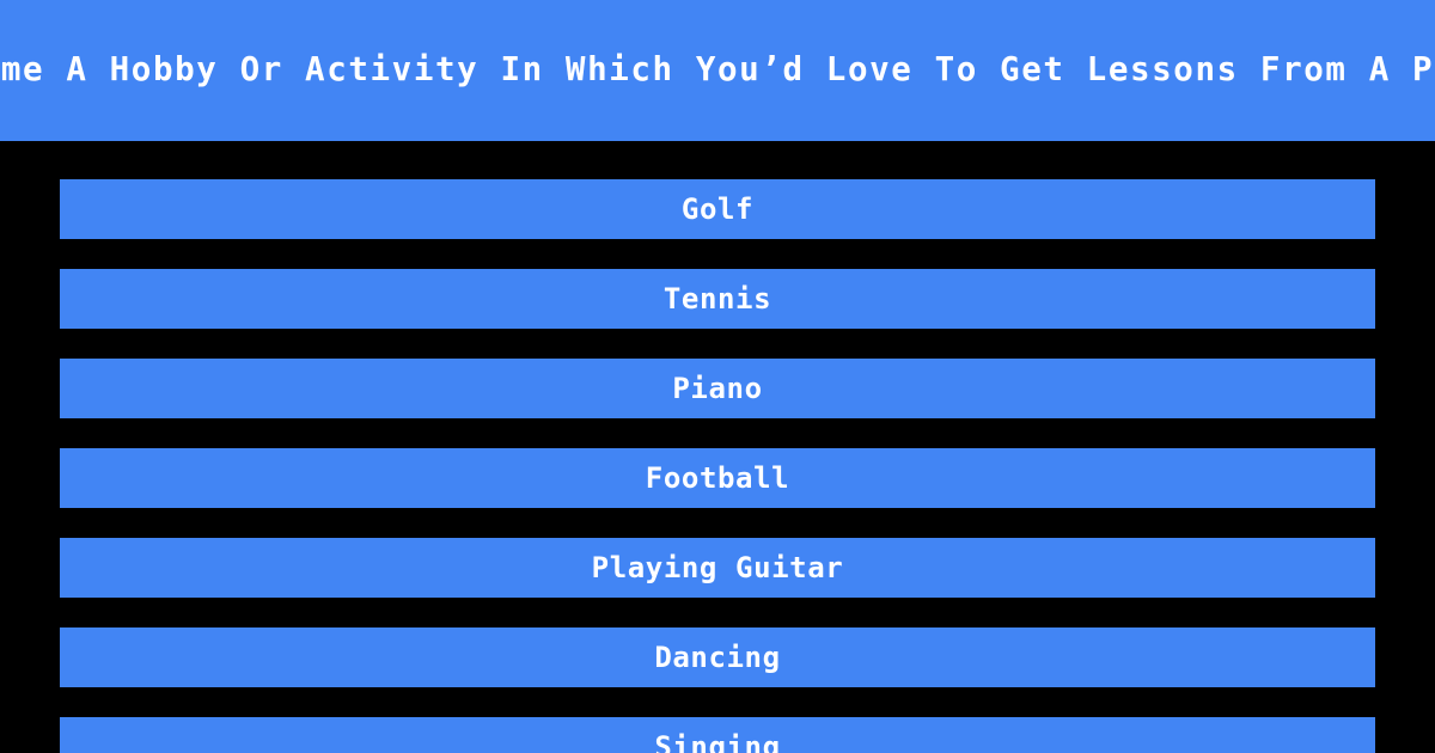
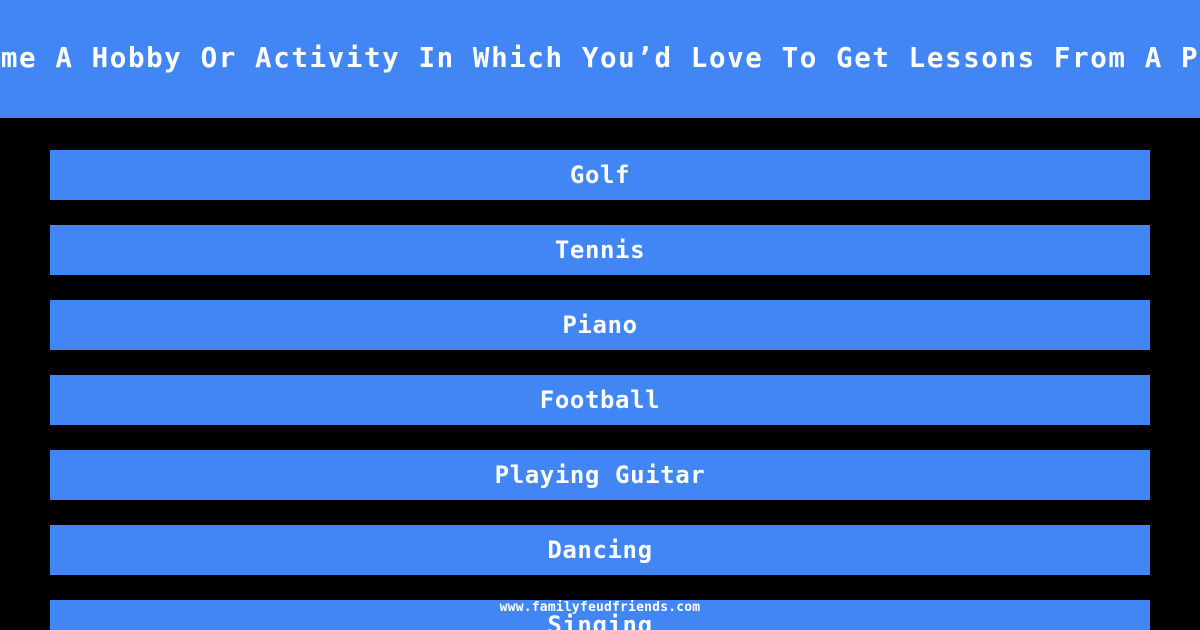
  me A Hobby Or Activity In Which You’d Love To Get Lessons From A P
  Golf
  Tennis
  Piano
  Football
  Playing Guitar
  Dancing
  Singing
+ www.familyfeudfriends.com
